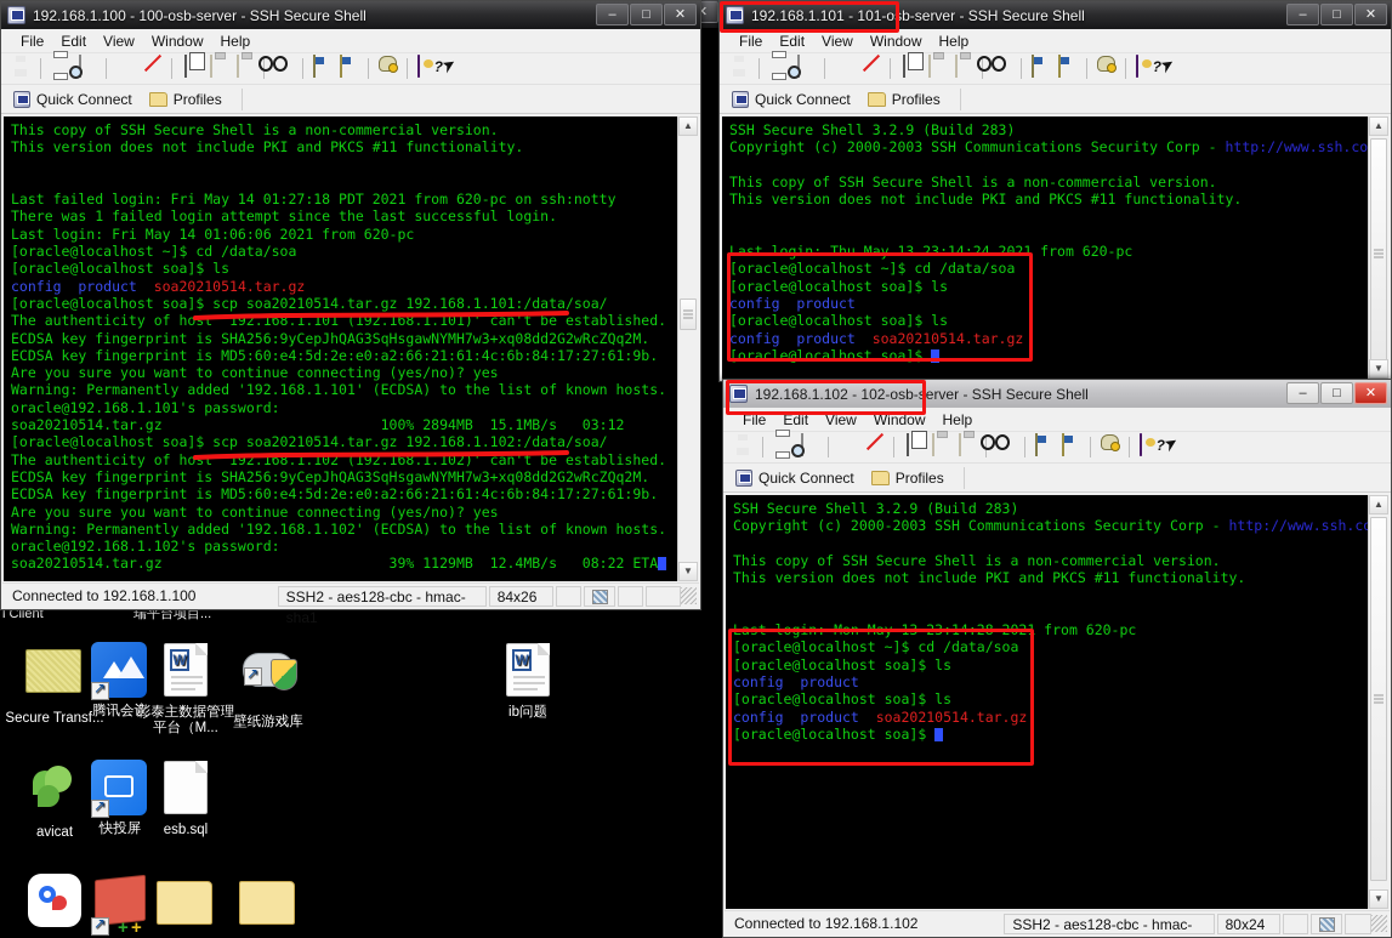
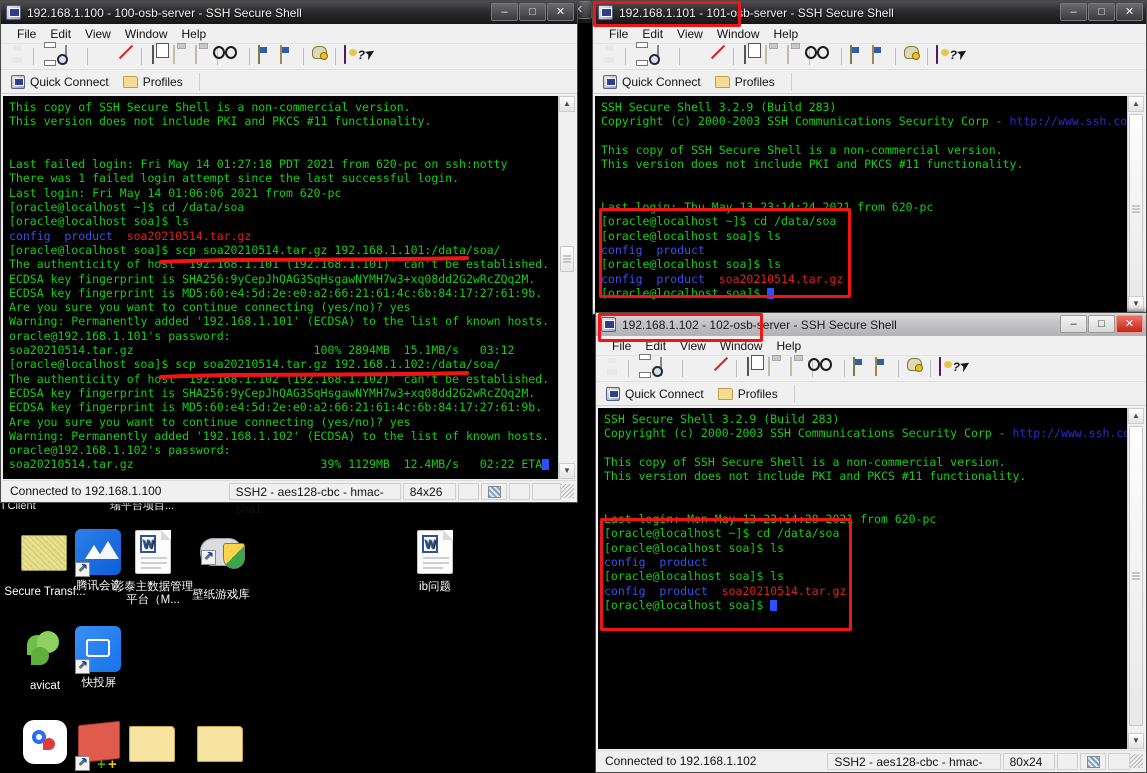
  ✕
  Secure Transf...
  腾讯会议
  W
  彰泰主数据管理平台（M...
  壁纸游戏库
  W
  ib问题
  avicat
  快投屏
- esb.sql
  +
  +
  l Client
  瑞平台项目...
  192.168.1.100 - 100-osb-server - SSH Secure Shell
  –
  □
  ✕
  File
  Edit
  View
  Window
  Help
  Quick Connect
  Profiles
  This copy of SSH Secure Shell is a non-commercial version.
  This version does not include PKI and PKCS #11 functionality.
  Last failed login: Fri May 14 01:27:18 PDT 2021 from 620-pc on ssh:notty
  There was 1 failed login attempt since the last successful login.
  Last login: Fri May 14 01:06:06 2021 from 620-pc
  [oracle@localhost ~]$ cd /data/soa
  [oracle@localhost soa]$ ls
  config product soa20210514.tar.gz
  [oracle@localhost soa]$ scp soa20210514.tar.gz 192.168.1.101:/data/soa/
  The authenticity of host '192.168.1.101 (192.168.1.101)' can't be established.
  ECDSA key fingerprint is SHA256:9yCepJhQAG3SqHsgawNYMH7w3+xq08dd2G2wRcZQq2M.
  ECDSA key fingerprint is MD5:60:e4:5d:2e:e0:a2:66:21:61:4c:6b:84:17:27:61:9b.
  Are you sure you want to continue connecting (yes/no)? yes
  Warning: Permanently added '192.168.1.101' (ECDSA) to the list of known hosts.
  oracle@192.168.1.101's password:
  soa20210514.tar.gz 100% 2894MB 15.1MB/s 03:12
  [oracle@localhost soa]$ scp soa20210514.tar.gz 192.168.1.102:/data/soa/
  The authenticity of hot '192.168.1.102 (192.168.1.102)' can't be established.
  ECDSA key fingerprint is SHA256:9yCepJhQAG3SqHsgawNYMH7w3+xq08dd2G2wRcZQq2M.
  ECDSA key fingerprint is MD5:60:e4:5d:2e:e0:a2:66:21:61:4c:6b:84:17:27:61:9b.
  Are you sure you want to continue connecting (yes/no)? yes
  Warning: Permanently added '192.168.1.102' (ECDSA) to the list of known hosts.
  oracle@192.168.1.102's password:
- soa20210514.tar.gz 39% 1129MB 12.4MB/s 08:22 ETA
+ soa20210514.tar.gz 39% 1129MB 12.4MB/s 02:22 ETA
  ▲
  ▼
  Connected to 192.168.1.100
  SSH2 - aes128-cbc - hmac-sha1
  84x26
  192.168.1.101 - 101-osb-server - SSH Secure Shell
  –
  □
  ✕
  File
  Edit
  View
  Window
  Help
  Quick Connect
  Profiles
  SSH Secure Shell 3.2.9 (Build 283)
  Copyright (c) 2000-2003 SSH Communications Security Corp - http://www.ssh.co
  This copy of SSH Secure Shell is a non-commercial version.
  This version does not include PKI and PKCS #11 functionality.
  Last login: Thu May 13 23:14:24 2021 from 620-pc
  [oracle@localhost ~]$ cd /data/soa
  [oracle@localhost soa]$ ls
  config product
  [oracle@localhost soa]$ ls
  config product soa20210514.tar.gz
  [oracle@localhost soa]$
  ▲
  ▼
  192.168.1.102 - 102-osb-server - SSH Secure Shell
  –
  □
  ✕
  File
  Edit
  View
  Window
  Help
  Quick Connect
  Profiles
  SSH Secure Shell 3.2.9 (Build 283)
  Copyright (c) 2000-2003 SSH Communications Security Corp - http://www.ssh.c
  This copy of SSH Secure Shell is a non-commercial version.
  This version does not include PKI and PKCS #11 functionality.
  Last login: Mon May 13 23:14:28 2021 from 620-pc
  [oracle@localhost ~]$ cd /data/soa
  [oracle@localhost soa]$ ls
  config product
  [oracle@localhost soa]$ ls
  config product soa20210514.tar.gz
  [oracle@localhost soa]$
  ▲
  ▼
  Connected to 192.168.1.102
  SSH2 - aes128-cbc - hmac-
  80x24
